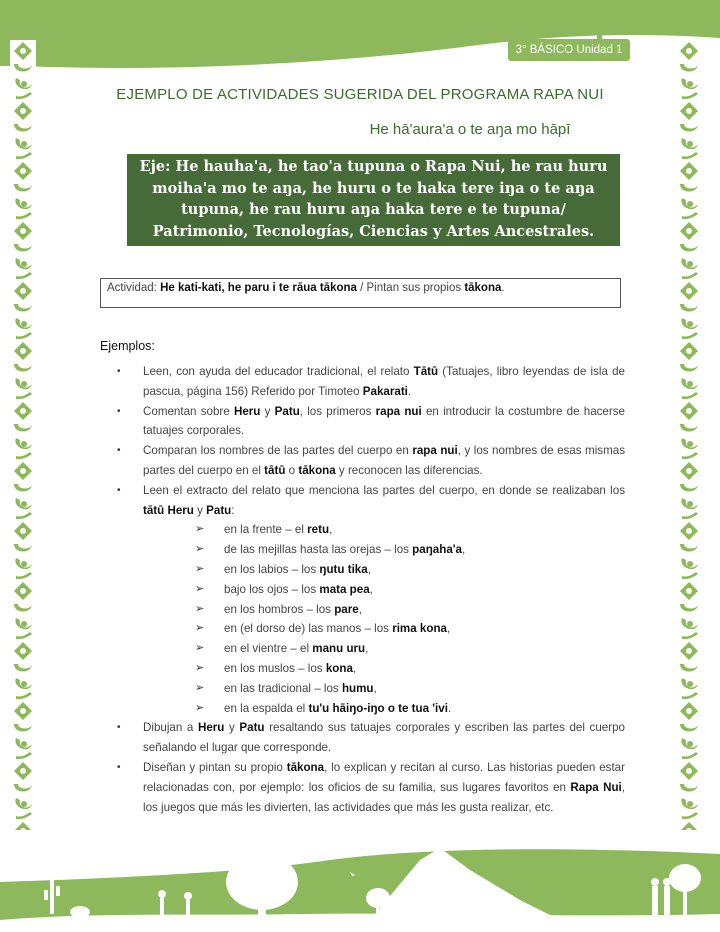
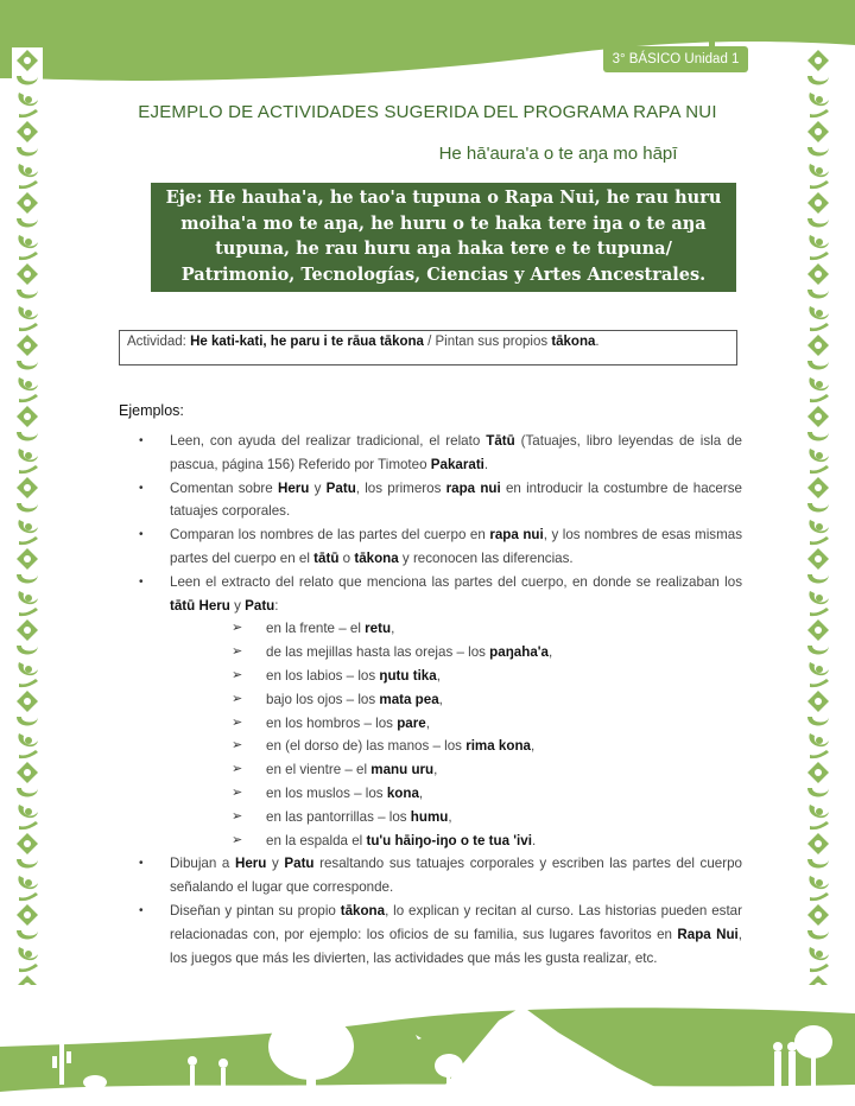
  3° BÁSICO Unidad 1
  EJEMPLO DE ACTIVIDADES SUGERIDA DEL PROGRAMA RAPA NUI
  He hā'aura'a o te aŋa mo hāpī
  Eje: He hauha'a, he tao'a tupuna o Rapa Nui, he rau huru moiha'a mo te aŋa, he huru o te haka tere iŋa o te aŋa tupuna, he rau huru aŋa haka tere e te tupuna/ Patrimonio, Tecnologías, Ciencias y Artes Ancestrales.
  Actividad: He kati-kati, he paru i te rāua tākona / Pintan sus propios tākona.
  Ejemplos:
  •
- Leen, con ayuda del educador tradicional, el relato Tātū (Tatuajes, libro leyendas de isla de pascua, página 156) Referido por Timoteo Pakarati.
+ Leen, con ayuda del realizar tradicional, el relato Tātū (Tatuajes, libro leyendas de isla de pascua, página 156) Referido por Timoteo Pakarati.
  •
  Comentan sobre Heru y Patu, los primeros rapa nui en introducir la costumbre de hacerse tatuajes corporales.
  •
  Comparan los nombres de las partes del cuerpo en rapa nui, y los nombres de esas mismas partes del cuerpo en el tātū o tākona y reconocen las diferencias.
  •
  Leen el extracto del relato que menciona las partes del cuerpo, en donde se realizaban los tātū Heru y Patu:
  ➢
  en la frente – el retu,
  ➢
  de las mejillas hasta las orejas – los paŋaha'a,
  ➢
  en los labios – los ŋutu tika,
  ➢
  bajo los ojos – los mata pea,
  ➢
  en los hombros – los pare,
  ➢
  en (el dorso de) las manos – los rima kona,
  ➢
  en el vientre – el manu uru,
  ➢
  en los muslos – los kona,
  ➢
- en las tradicional – los humu,
+ en las pantorrillas – los humu,
  ➢
  en la espalda el tu'u hāiŋo-iŋo o te tua 'ivi.
  •
  Dibujan a Heru y Patu resaltando sus tatuajes corporales y escriben las partes del cuerpo señalando el lugar que corresponde.
  •
  Diseñan y pintan su propio tākona, lo explican y recitan al curso. Las historias pueden estar relacionadas con, por ejemplo: los oficios de su familia, sus lugares favoritos en Rapa Nui, los juegos que más les divierten, las actividades que más les gusta realizar, etc.
